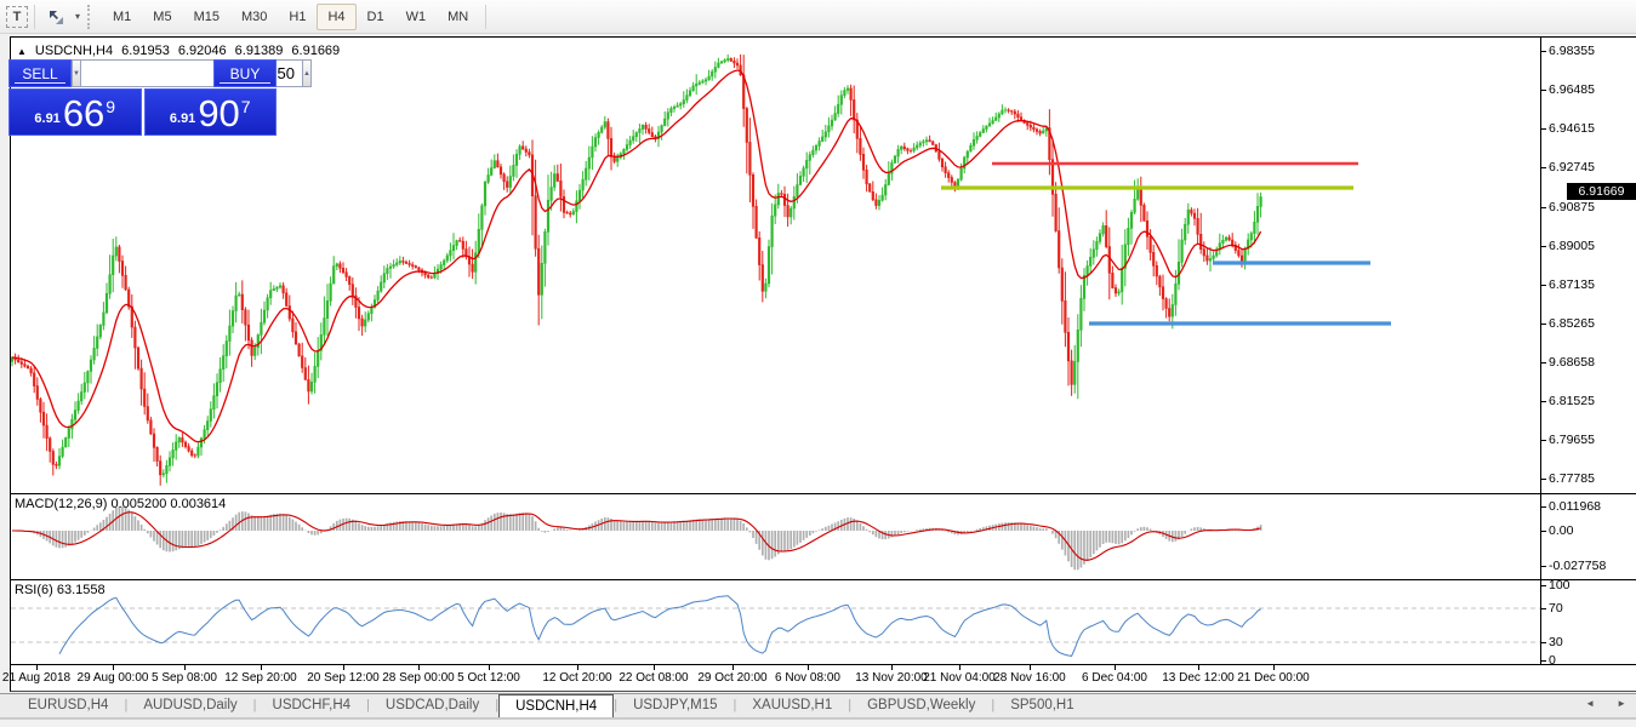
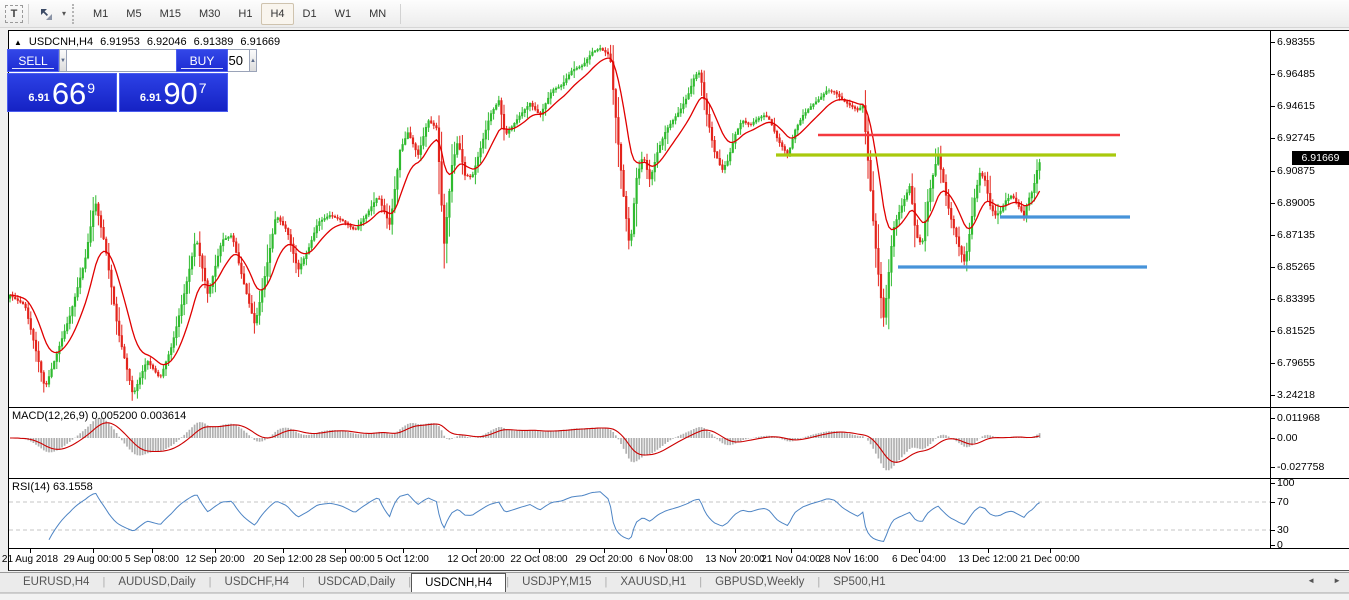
  T
  ▾
  M1
  M5
  M15
  M30
  H1
  H4
  D1
  W1
  MN
  ▲
  USDCNH,H4
  6.91953
  6.92046
  6.91389
  6.91669
  SELL
  BUY
  6.91
  66
  9
  6.91
  90
  7
  MACD(12,26,9) 0.005200 0.003614
- RSI(6) 63.1558
+ RSI(14) 63.1558
  6.91669
  6.98355
  6.96485
  6.94615
  6.92745
  6.90875
  6.89005
  6.87135
  6.85265
- 9.68658
+ 6.83395
  6.81525
  6.79655
- 6.77785
+ 3.24218
  0.011968
  0.00
  -0.027758
  100
  70
  30
  0
  21 Aug 2018
  29 Aug 00:00
  5 Sep 08:00
  12 Sep 20:00
  20 Sep 12:00
  28 Sep 00:00
  5 Oct 12:00
  12 Oct 20:00
  22 Oct 08:00
  29 Oct 20:00
  6 Nov 08:00
  13 Nov 20:00
  21 Nov 04:00
  28 Nov 16:00
  6 Dec 04:00
  13 Dec 12:00
  21 Dec 00:00
  EURUSD,H4
  |
  AUDUSD,Daily
  |
  USDCHF,H4
  |
  USDCAD,Daily
  |
  USDCNH,H4
  |
  USDJPY,M15
  |
  XAUUSD,H1
  |
  GBPUSD,Weekly
  |
  SP500,H1
  ◄
  ►
